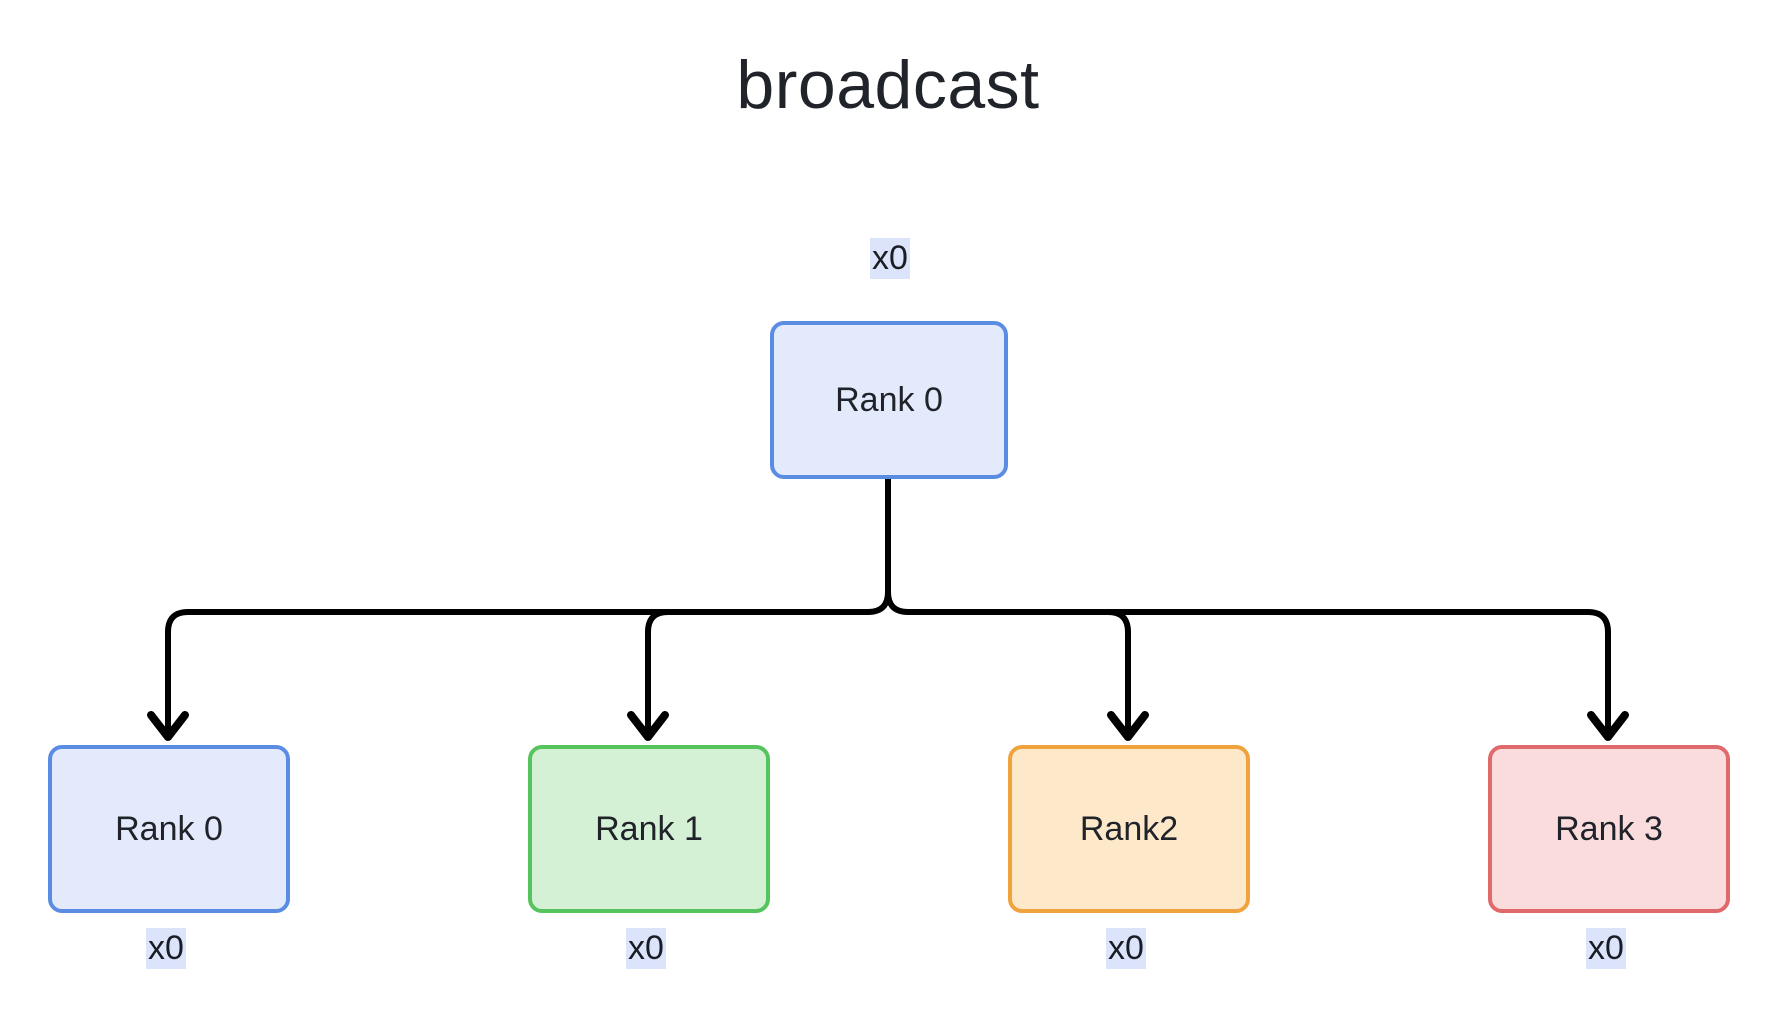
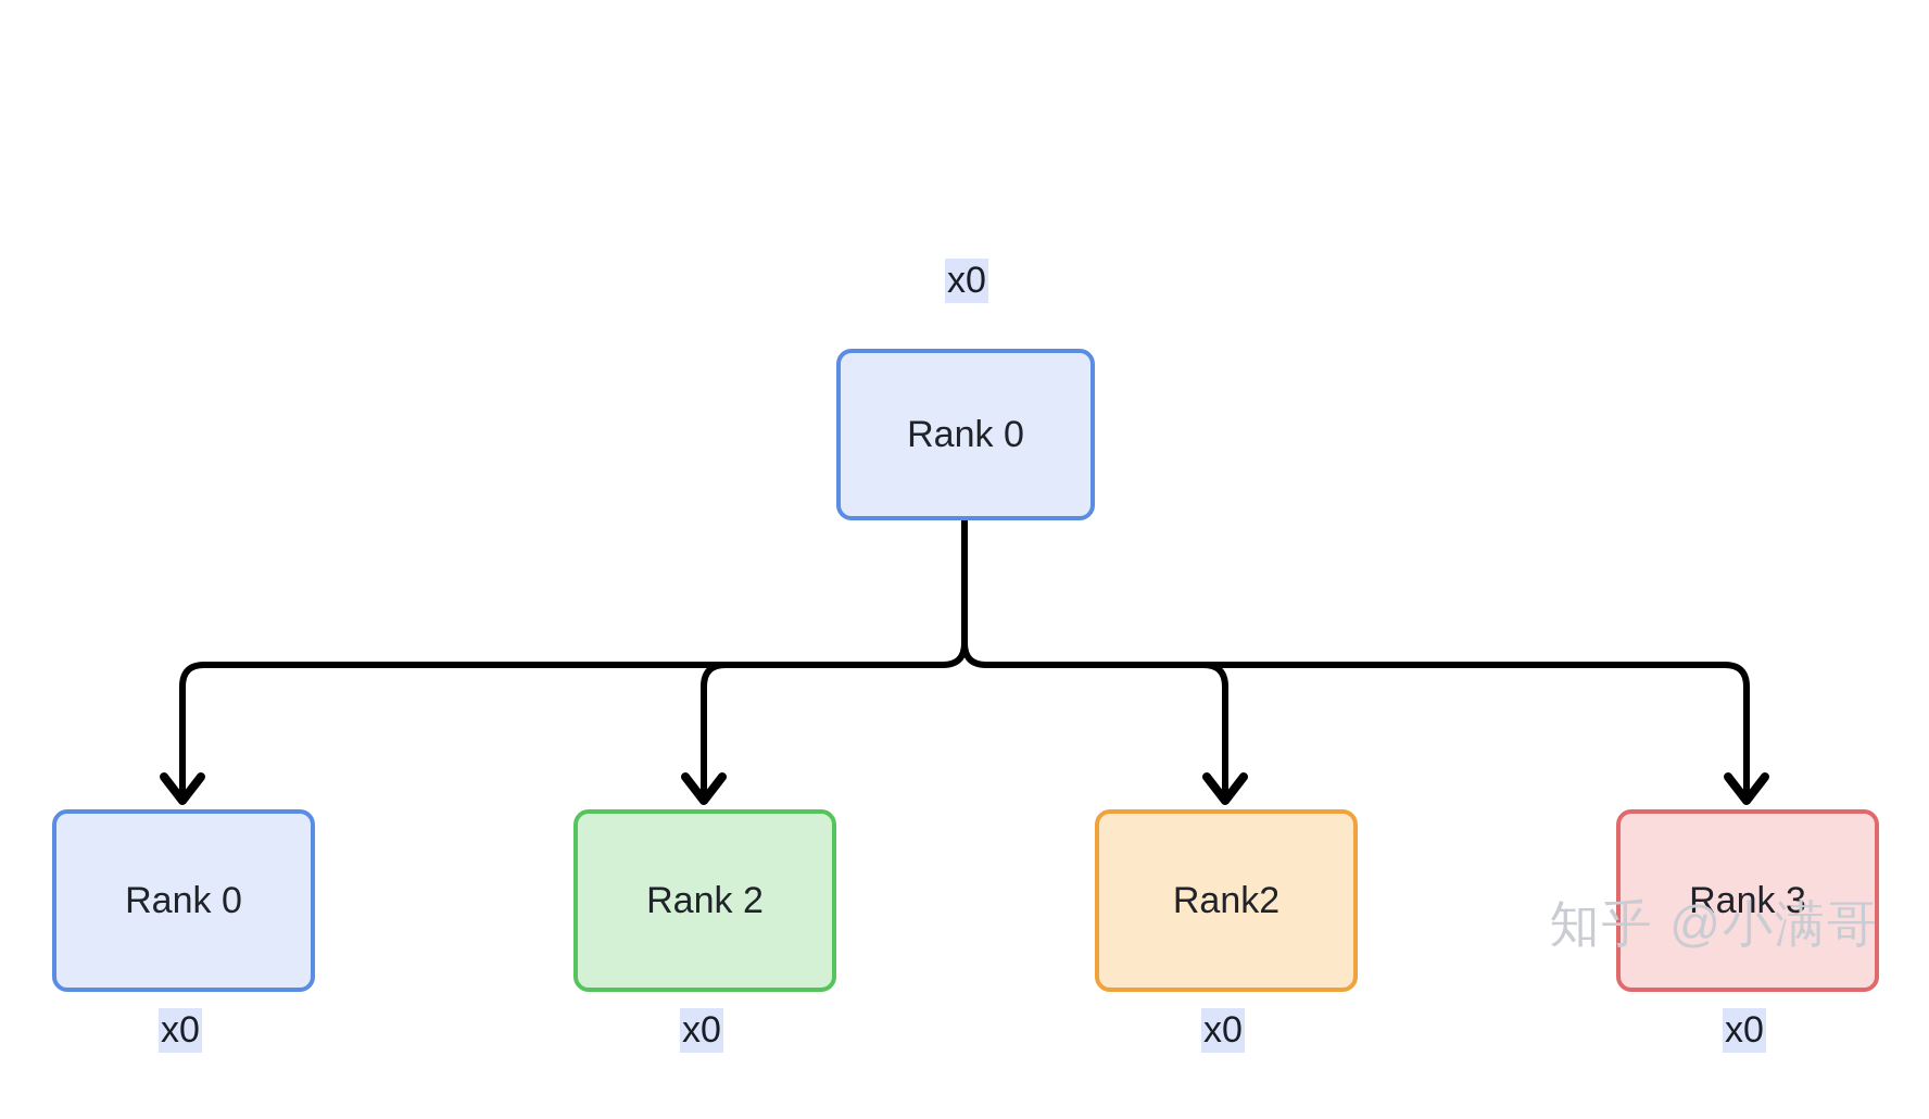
- broadcast
  x0
  Rank 0
  Rank 0
  x0
- Rank 1
+ Rank 2
  x0
  Rank2
  x0
  Rank 3
  x0
+ 知乎 @小满哥
